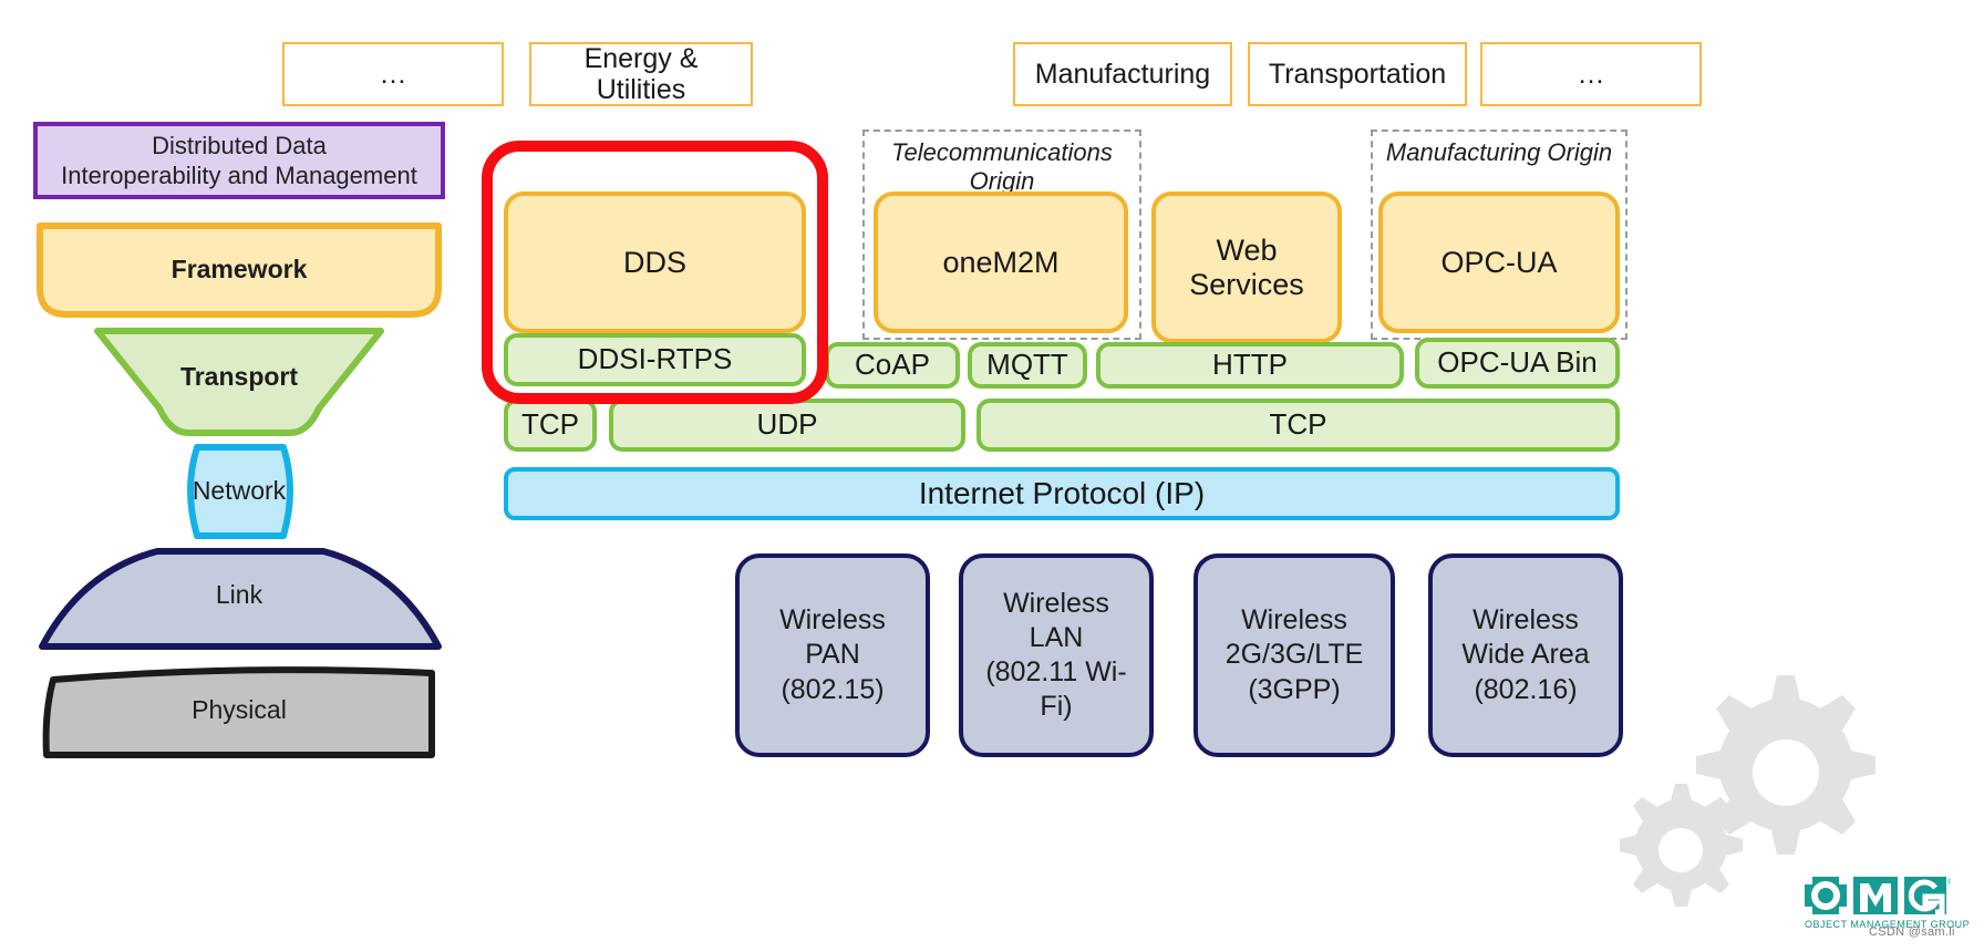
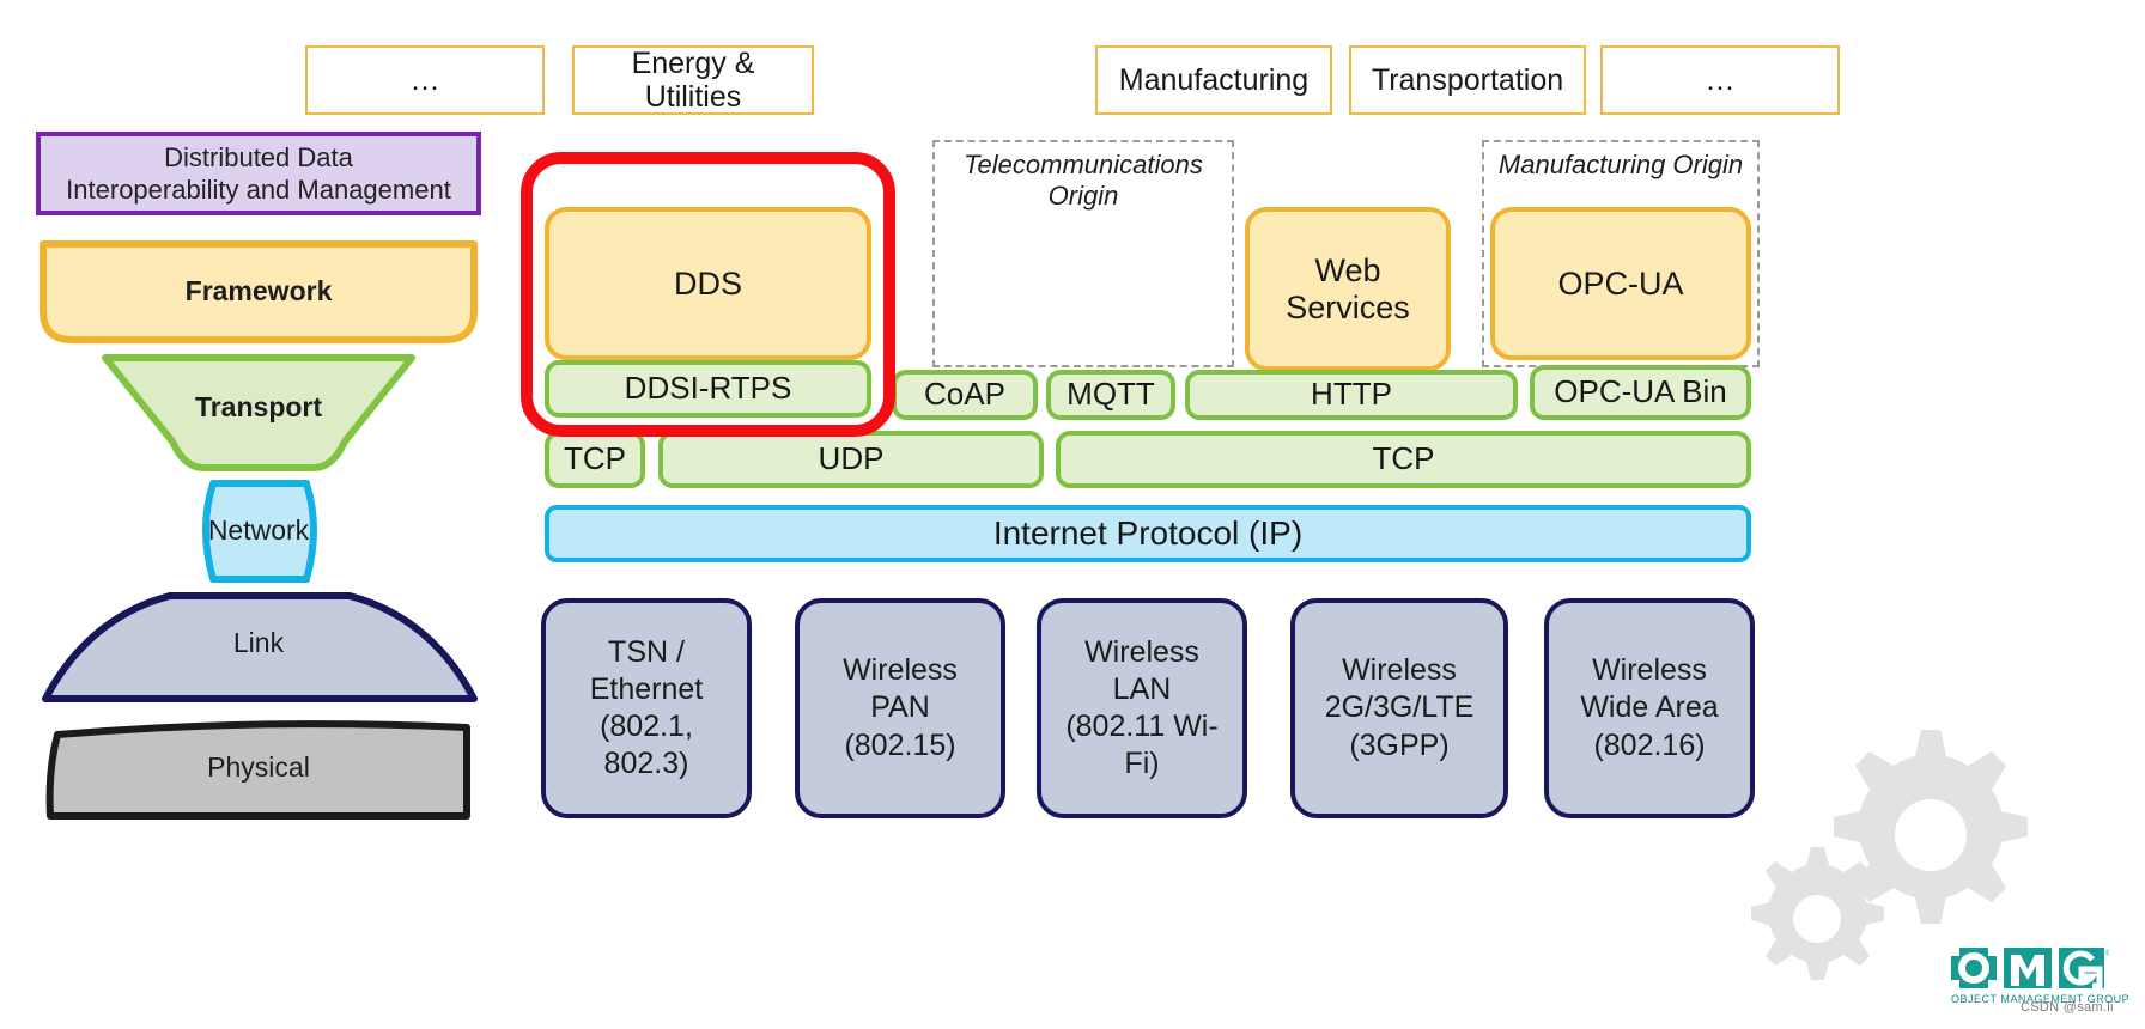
  …
  Energy &
  Utilities
  Manufacturing
  Transportation
  …
  Distributed Data
  Interoperability and Management
  Framework
  Transport
  Network
  Link
  Physical
  Telecommunications Origin
  Manufacturing Origin
  DDS
- oneM2M
  Web
  Services
  OPC-UA
  DDSI-RTPS
  CoAP
  MQTT
  HTTP
  OPC-UA Bin
  TCP
  UDP
  TCP
  Internet Protocol (IP)
+ TSN /
+ Ethernet
+ (802.1,
+ 802.3)
  Wireless
  PAN
  (802.15)
  Wireless
  LAN
  (802.11 Wi-
  Fi)
  Wireless
  2G/3G/LTE
  (3GPP)
  Wireless
  Wide Area
  (802.16)
  OBJECT MANAGEMENT GROUP
  CSDN @sam.li
